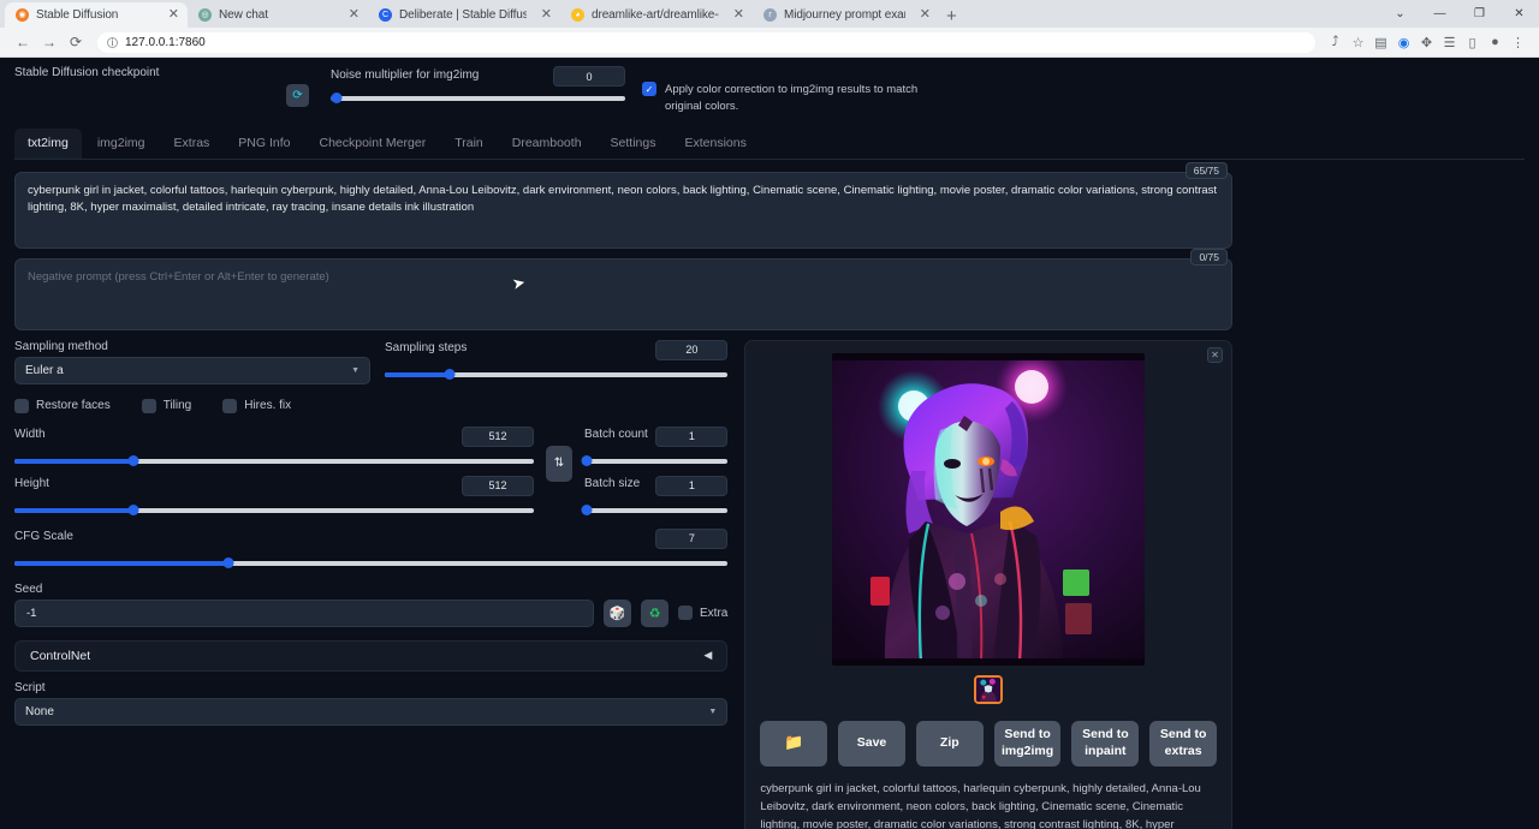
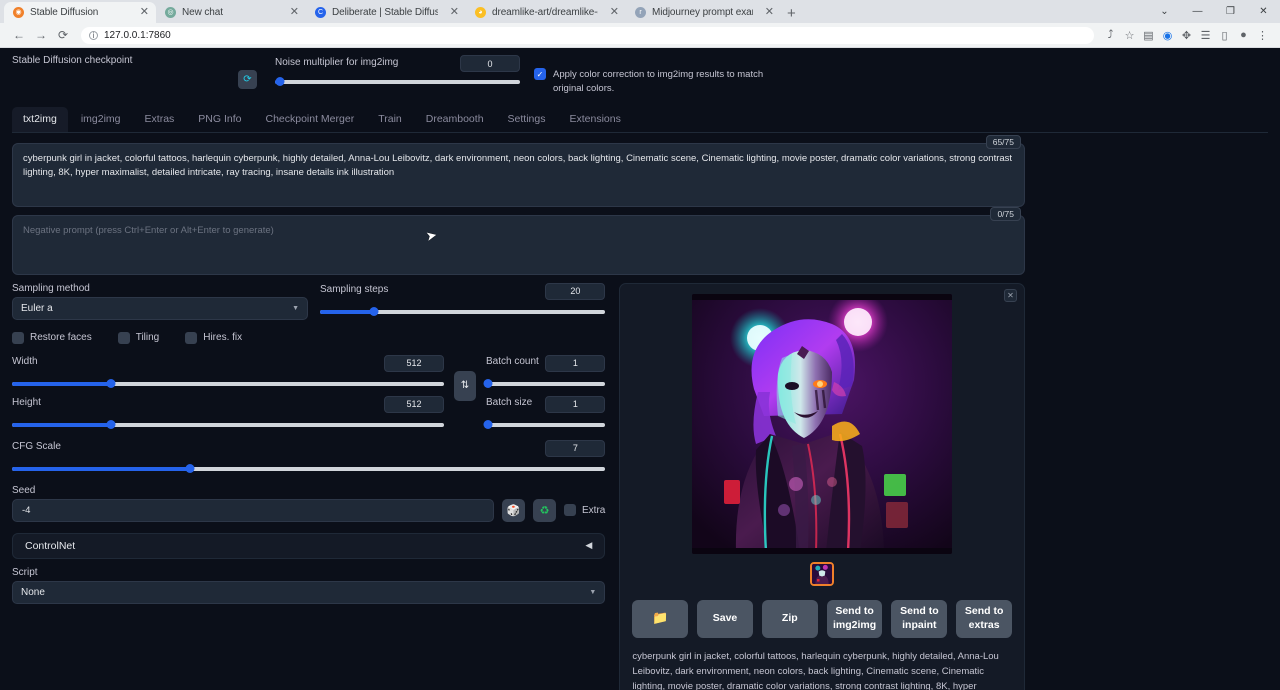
  Stable Diffusion
  ✕
  New chat
  ✕
  Deliberate | Stable Diffus
  ✕
  dreamlike-art/dreamlike-
  ✕
  Midjourney prompt exa
  ✕
  +
  ⌄
  —
  ❐
  ✕
  ←
  →
  ⟳
  i
  127.0.0.1:7860
  ⤴
  ☆
  ▤
  ◉
  ✥
  ☰
  ▯
  ●
  ⋮
  Stable Diffusion checkpoint
  ⟳
  Noise multiplier for img2img
  0
  ✓
  Apply color correction to img2img results to match original colors.
  txt2img
  img2img
  Extras
  PNG Info
  Checkpoint Merger
  Train
  Dreambooth
  Settings
  Extensions
  65/75
  cyberpunk girl in jacket, colorful tattoos, harlequin cyberpunk, highly detailed, Anna-Lou Leibovitz, dark environment, neon colors, back lighting, Cinematic scene, Cinematic lighting, movie poster, dramatic color variations, strong contrast lighting, 8K, hyper maximalist, detailed intricate, ray tracing, insane details ink illustration
  0/75
  Negative prompt (press Ctrl+Enter or Alt+Enter to generate)
  Sampling method
  Euler a
  Sampling steps
  20
  Restore faces
  Tiling
  Hires. fix
  Width
  512
  Height
  512
  ⇅
  Batch count
  1
  Batch size
  1
  CFG Scale
  7
  Seed
- -1
+ -4
  🎲
  ♻
  Extra
  ControlNet
  ◀
  Script
  None
  ✕
  📁
  Save
  Zip
  Send to img2img
  Send to inpaint
  Send to extras
  cyberpunk girl in jacket, colorful tattoos, harlequin cyberpunk, highly detailed, Anna-Lou Leibovitz, dark environment, neon colors, back lighting, Cinematic scene, Cinematic lighting, movie poster, dramatic color variations, strong contrast lighting, 8K, hyper
